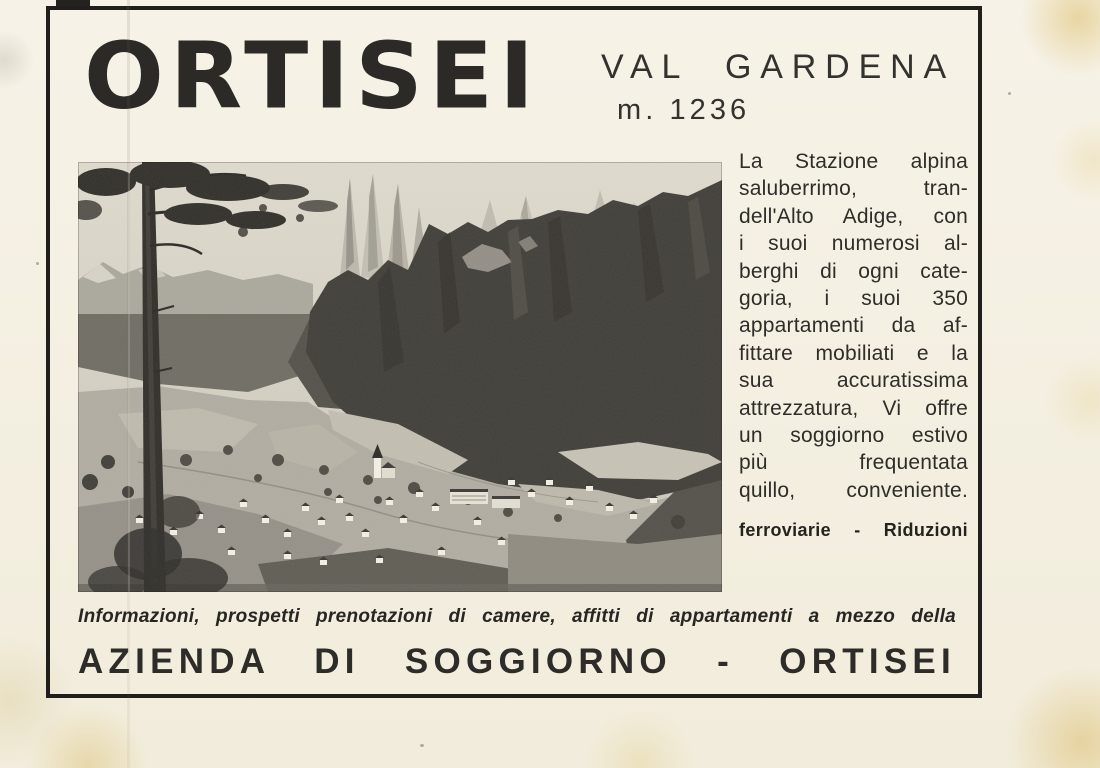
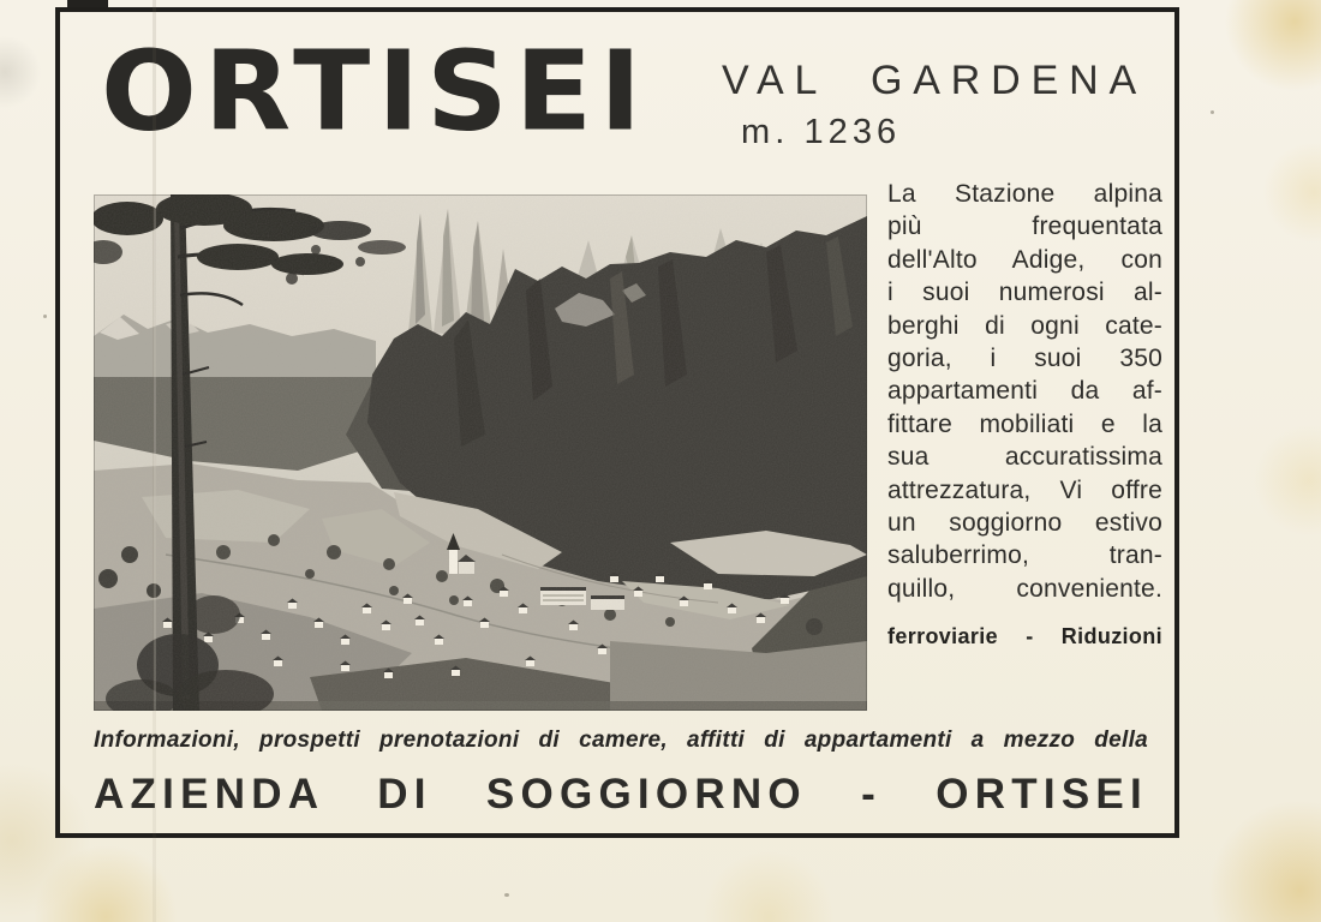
  RTISEI
  VAL GARDENA
  m. 1236
  La Stazione alpina
- saluberrimo, tran-
+ più frequentata
  dell'Alto Adige, con
  i suoi numerosi al-
  berghi di ogni cate-
  goria, i suoi 350
  appartamenti da af-
  fittare mobiliati e la
  sua accuratissima
  attrezzatura, Vi offre
  un soggiorno estivo
- più frequentata
+ saluberrimo, tran-
  quillo, conveniente.
  ferroviarie - Riduzioni
  Informazioni, prospetti prenotazioni di camere, affitti di appartamenti a mezzo della
  AZIENDA DI SOGGIORNO - ORTISEI
